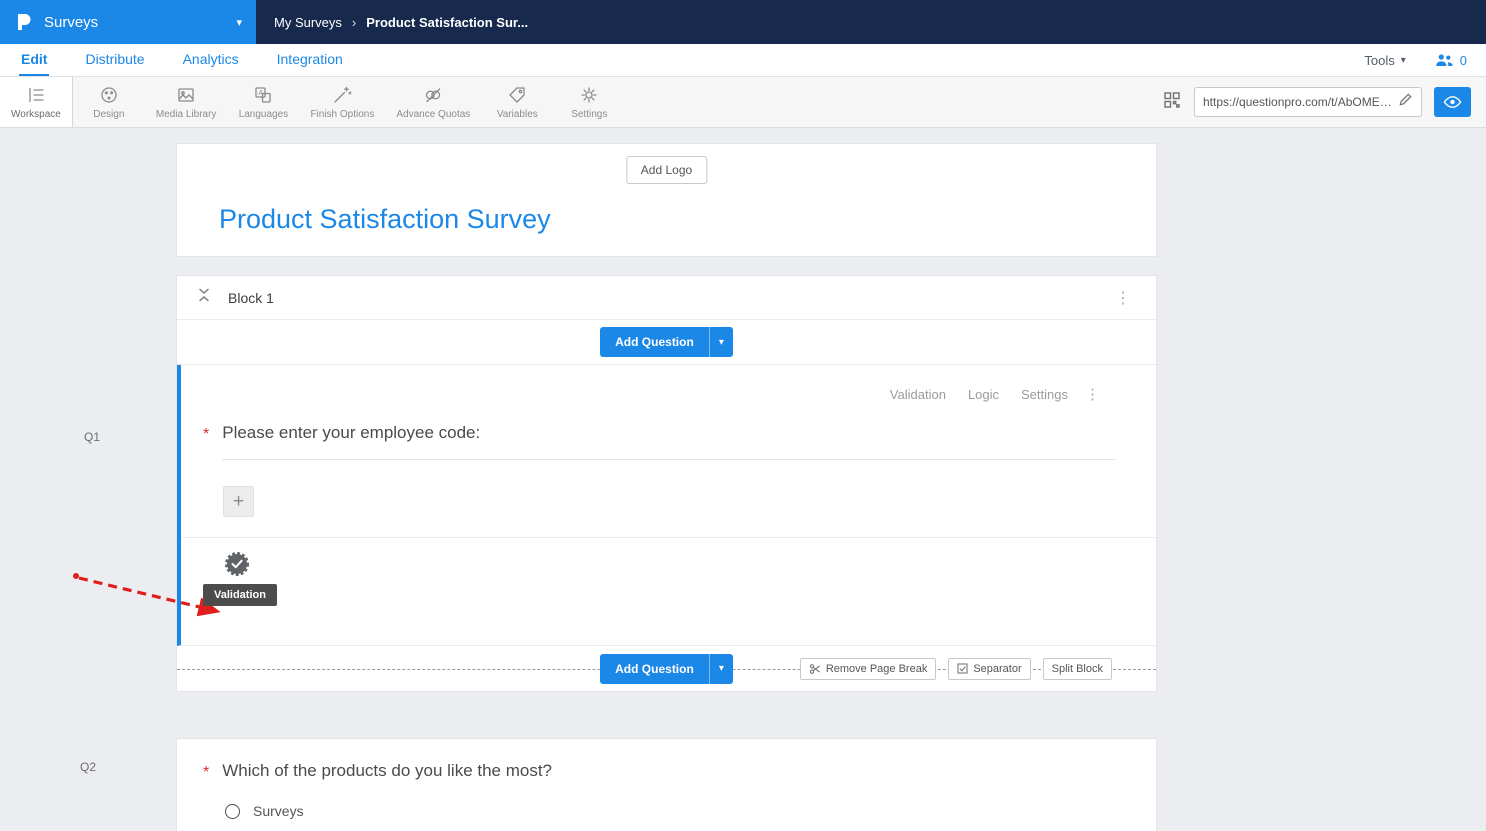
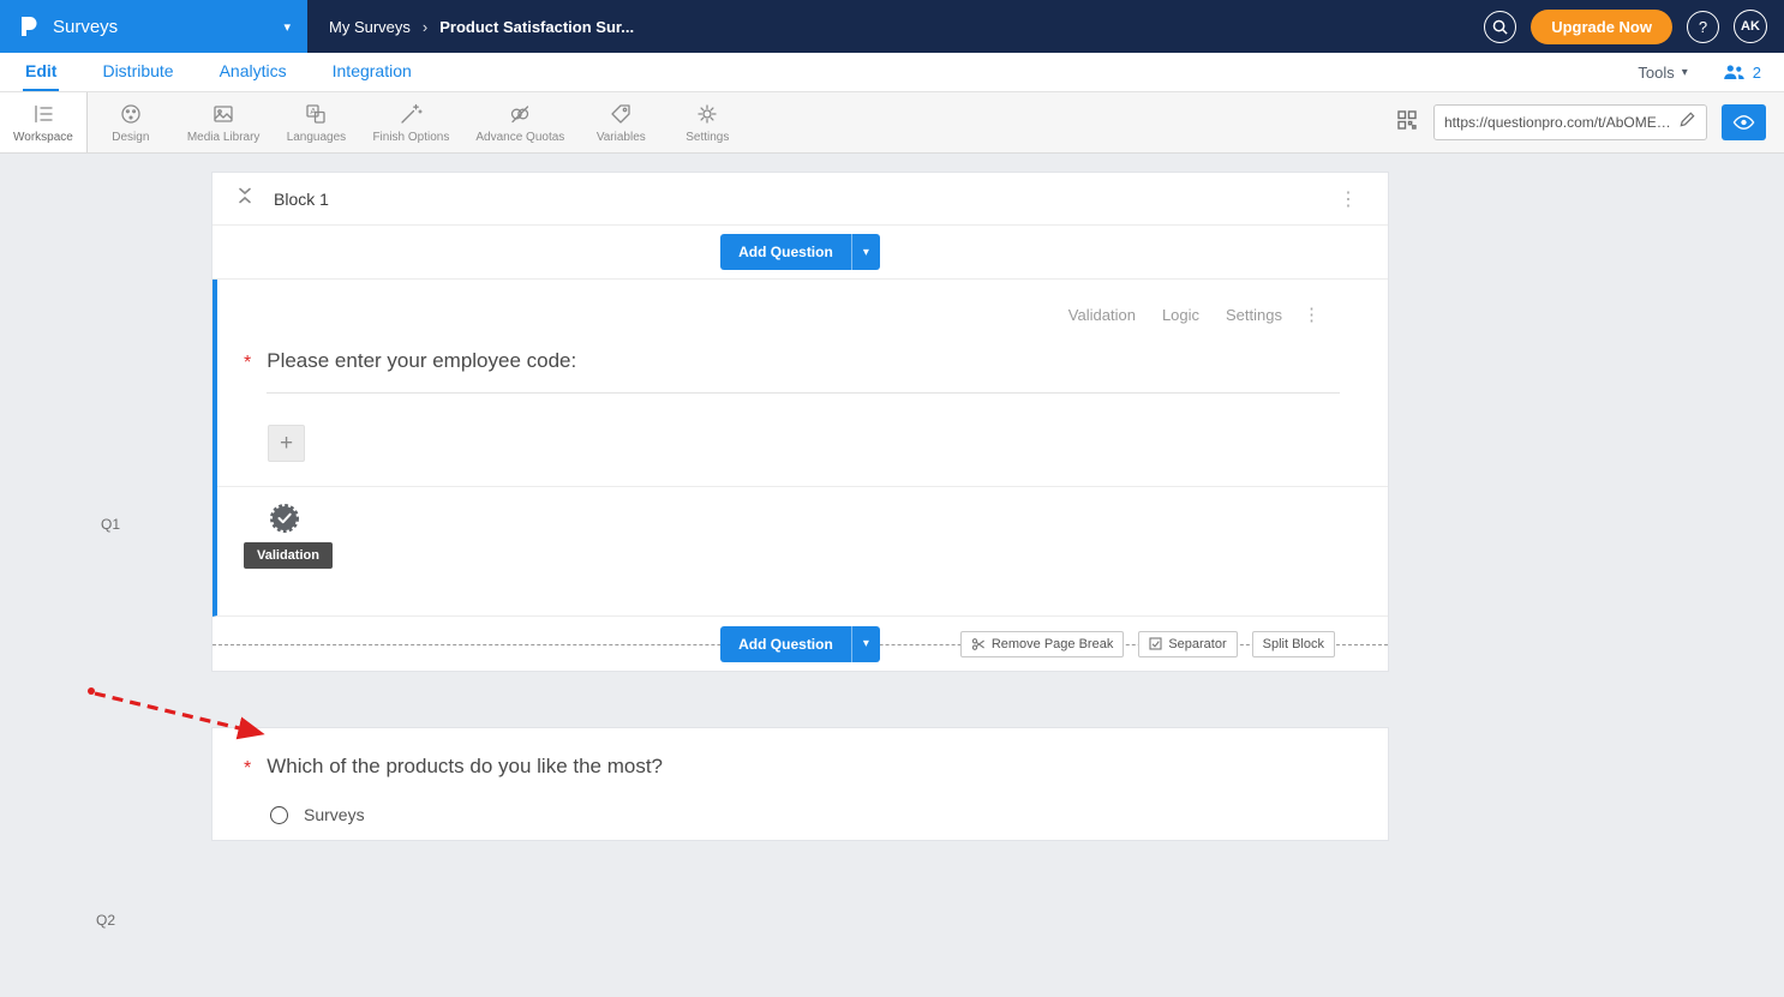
  Surveys
  ▾
  My Surveys
  ›
  Product Satisfaction Sur...
+ Upgrade Now
+ ?
+ AK
  Edit
  Distribute
  Analytics
  Integration
  Tools
  ▾
- 0
+ 2
  Workspace
  Design
  Media Library
  A
  Languages
  Finish Options
  Advance Quotas
  Variables
  Settings
  https://questionpro.com/t/AbOMEZ7
  Q1
  Q2
- Add Logo
- Product Satisfaction Survey
  Block 1
  ⋮
  Add Question
  ▾
  Validation
  Logic
  Settings
  ⋮
  *
  Please enter your employee code:
  +
  Validation
  Add Question
  ▾
  Remove Page Break
  Separator
  Split Block
  *
  Which of the products do you like the most?
  Surveys
